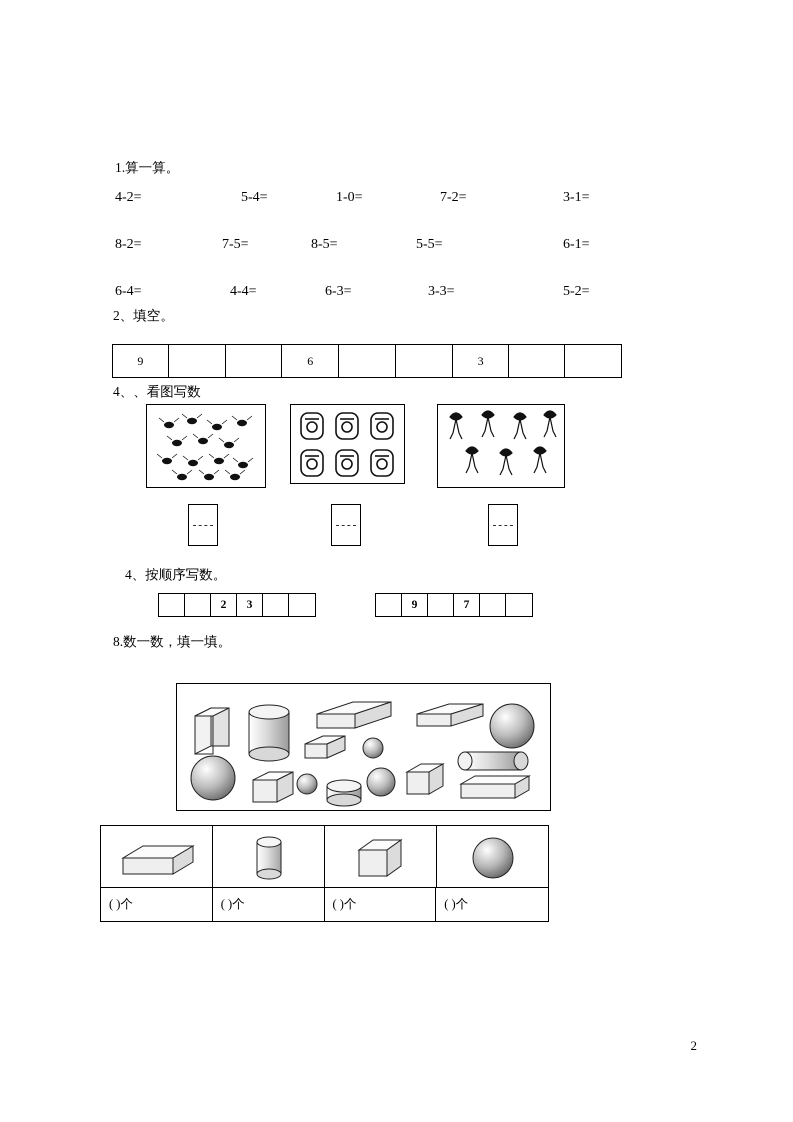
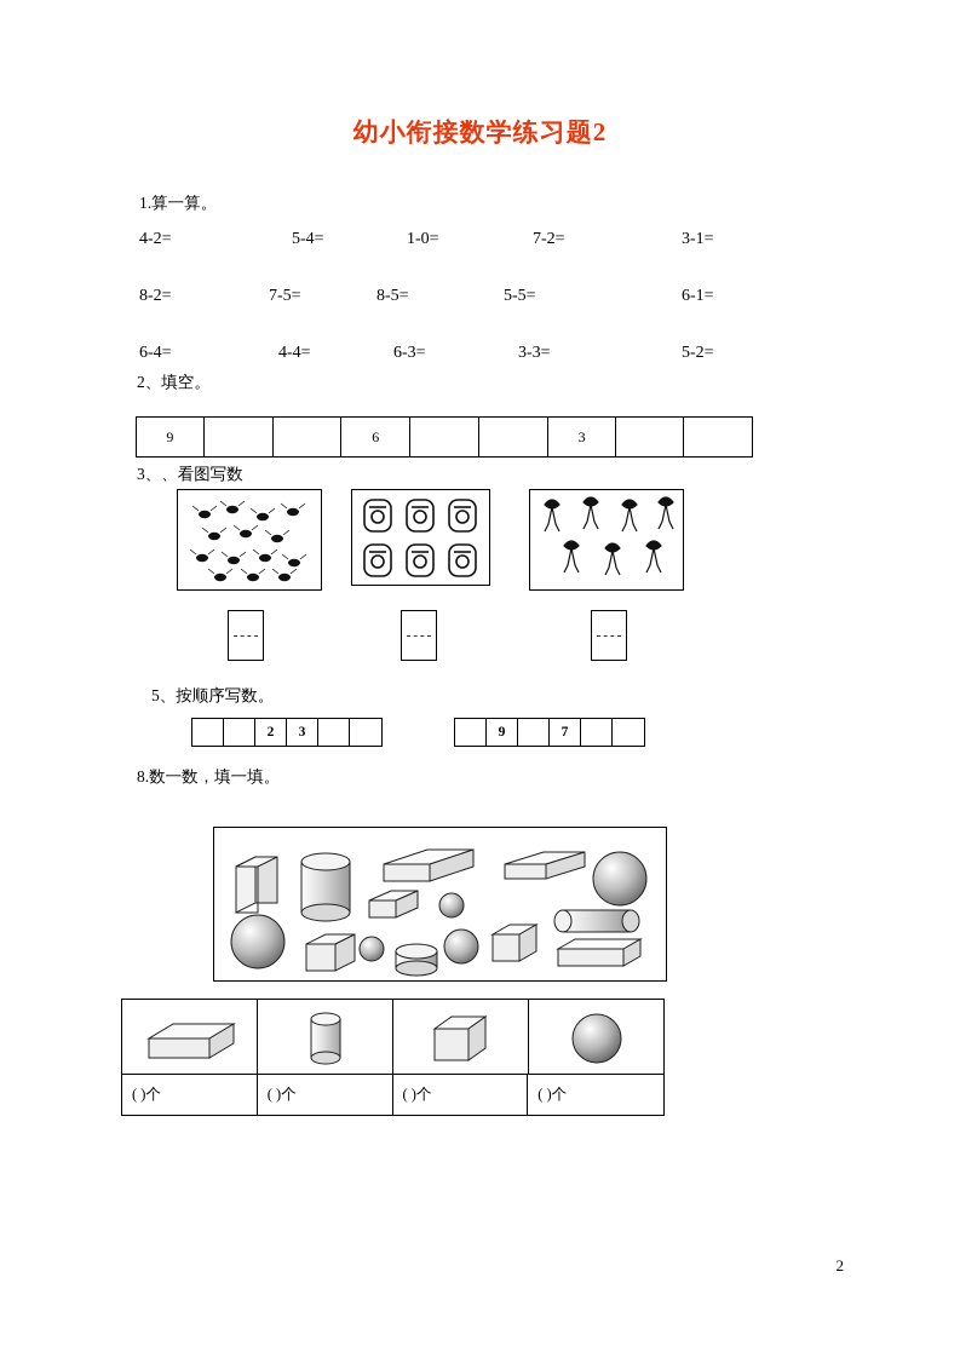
+ 幼小衔接数学练习题2
  1.算一算。
  4-2=
  5-4=
  1-0=
  7-2=
  3-1=
  8-2=
  7-5=
  8-5=
  5-5=
  6-1=
  6-4=
  4-4=
  6-3=
  3-3=
  5-2=
  2、填空。
  9
  6
  3
- 4、、看图写数
+ 3、、看图写数
- 4、按顺序写数。
+ 5、按顺序写数。
  2
  3
  9
  7
  8.数一数，填一填。
  ( )个
  ( )个
  ( )个
  ( )个
  2
